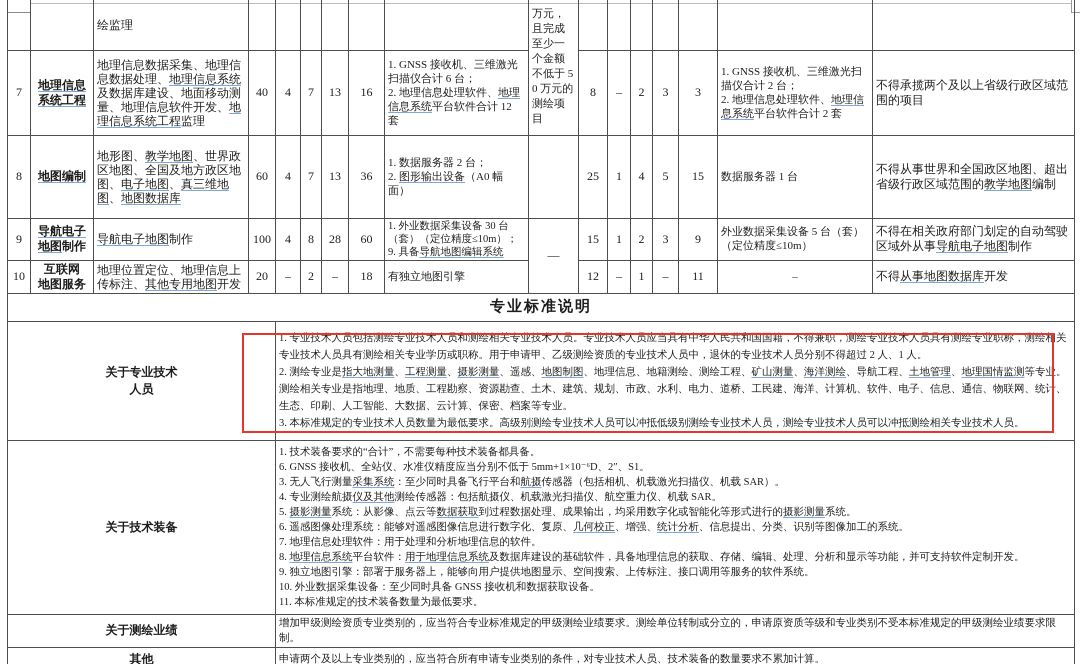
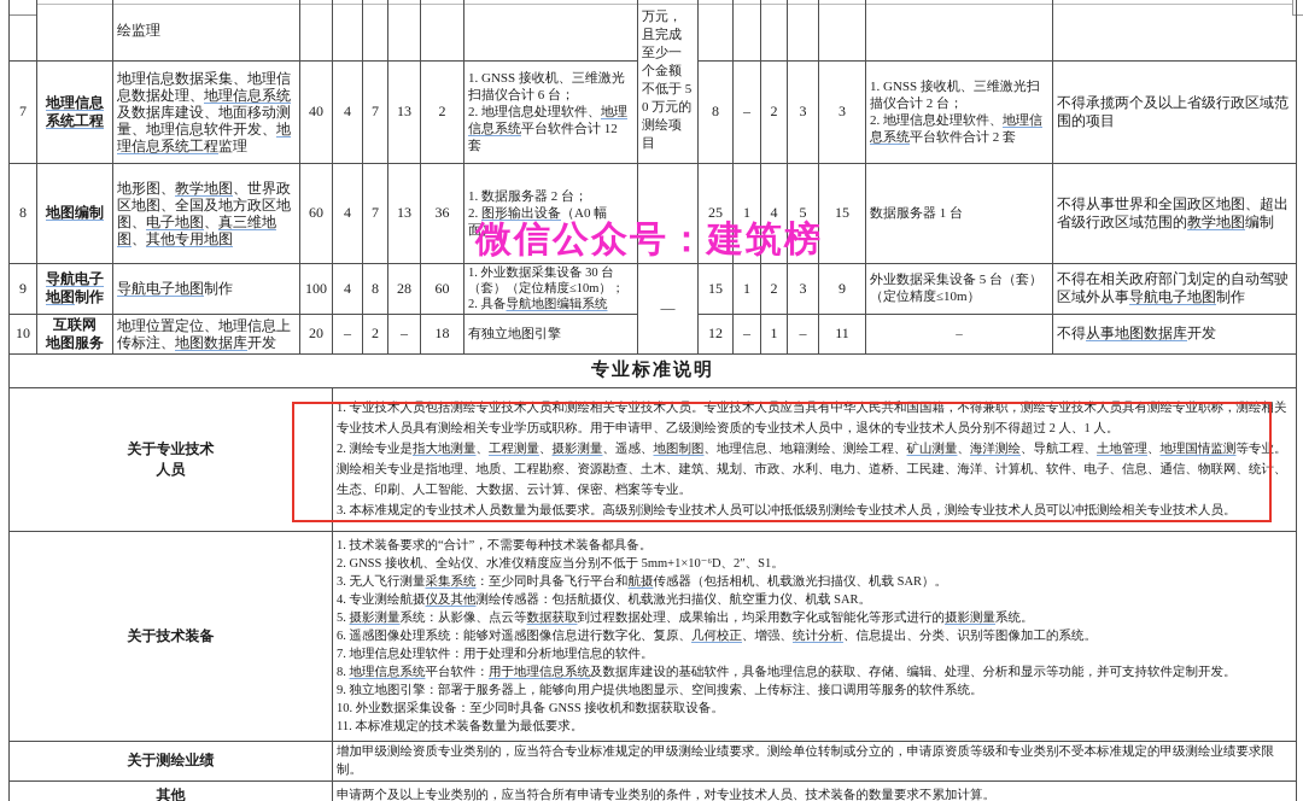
  		绘监理							万元，且完成至少一个金额不低于 50 万元的测绘项目
- 7	地理信息系统工程	地理信息数据采集、地理信息数据处理、地理信息系统及数据库建设、地面移动测量、地理信息软件开发、地理信息系统工程监理	40	4	7	13	16	1. GNSS 接收机、三维激光扫描仪合计 6 台；2. 地理信息处理软件、地理信息系统平台软件合计 12 套	8	–	2	3	3	1. GNSS 接收机、三维激光扫描仪合计 2 台；2. 地理信息处理软件、地理信息系统平台软件合计 2 套	不得承揽两个及以上省级行政区域范围的项目
+ 7	地理信息系统工程	地理信息数据采集、地理信息数据处理、地理信息系统及数据库建设、地面移动测量、地理信息软件开发、地理信息系统工程监理	40	4	7	13	2	1. GNSS 接收机、三维激光扫描仪合计 6 台；2. 地理信息处理软件、地理信息系统平台软件合计 12 套	8	–	2	3	3	1. GNSS 接收机、三维激光扫描仪合计 2 台；2. 地理信息处理软件、地理信息系统平台软件合计 2 套	不得承揽两个及以上省级行政区域范围的项目
- 8	地图编制	地形图、教学地图、世界政区地图、全国及地方政区地图、电子地图、真三维地图、地图数据库	60	4	7	13	36	1. 数据服务器 2 台；2. 图形输出设备（A0 幅面）		25	1	4	5	15	数据服务器 1 台	不得从事世界和全国政区地图、超出省级行政区域范围的教学地图编制
+ 8	地图编制	地形图、教学地图、世界政区地图、全国及地方政区地图、电子地图、真三维地图、其他专用地图	60	4	7	13	36	1. 数据服务器 2 台；2. 图形输出设备（A0 幅面）		25	1	4	5	15	数据服务器 1 台	不得从事世界和全国政区地图、超出省级行政区域范围的教学地图编制
- 9	导航电子地图制作	导航电子地图制作	100	4	8	28	60	1. 外业数据采集设备 30 台（套）（定位精度≤10m）；9. 具备导航地图编辑系统	—	15	1	2	3	9	外业数据采集设备 5 台（套）（定位精度≤10m）	不得在相关政府部门划定的自动驾驶区域外从事导航电子地图制作
+ 9	导航电子地图制作	导航电子地图制作	100	4	8	28	60	1. 外业数据采集设备 30 台（套）（定位精度≤10m）；2. 具备导航地图编辑系统	—	15	1	2	3	9	外业数据采集设备 5 台（套）（定位精度≤10m）	不得在相关政府部门划定的自动驾驶区域外从事导航电子地图制作
- 10	互联网地图服务	地理位置定位、地理信息上传标注、其他专用地图开发	20	–	2	–	18	有独立地图引擎	12	–	1	–	11	–	不得从事地图数据库开发
+ 10	互联网地图服务	地理位置定位、地理信息上传标注、地图数据库开发	20	–	2	–	18	有独立地图引擎	12	–	1	–	11	–	不得从事地图数据库开发
  专业标准说明
  关于专业技术人员	1. 专业技术人员包括测绘专业技术人员和测绘相关专业技术人员。专业技术人员应当具有中华人民共和国国籍，不得兼职，测绘专业技术人员具有测绘专业职称，测绘相关专业技术人员具有测绘相关专业学历或职称。用于申请甲、乙级测绘资质的专业技术人员中，退休的专业技术人员分别不得超过 2 人、1 人。 2. 测绘专业是指大地测量、工程测量、摄影测量、遥感、地图制图、地理信息、地籍测绘、测绘工程、矿山测量、海洋测绘、导航工程、土地管理、地理国情监测等专业。测绘相关专业是指地理、地质、工程勘察、资源勘查、土木、建筑、规划、市政、水利、电力、道桥、工民建、海洋、计算机、软件、电子、信息、通信、物联网、统计、生态、印刷、人工智能、大数据、云计算、保密、档案等专业。 3. 本标准规定的专业技术人员数量为最低要求。高级别测绘专业技术人员可以冲抵低级别测绘专业技术人员，测绘专业技术人员可以冲抵测绘相关专业技术人员。
- 关于技术装备	1. 技术装备要求的“合计”，不需要每种技术装备都具备。 6. GNSS 接收机、全站仪、水准仪精度应当分别不低于 5mm+1×10⁻⁶D、2″、S1。 3. 无人飞行测量采集系统：至少同时具备飞行平台和航摄传感器（包括相机、机载激光扫描仪、机载 SAR）。 4. 专业测绘航摄仪及其他测绘传感器：包括航摄仪、机载激光扫描仪、航空重力仪、机载 SAR。 5. 摄影测量系统：从影像、点云等数据获取到过程数据处理、成果输出，均采用数字化或智能化等形式进行的摄影测量系统。 6. 遥感图像处理系统：能够对遥感图像信息进行数字化、复原、几何校正、增强、统计分析、信息提出、分类、识别等图像加工的系统。 7. 地理信息处理软件：用于处理和分析地理信息的软件。 8. 地理信息系统平台软件：用于地理信息系统及数据库建设的基础软件，具备地理信息的获取、存储、编辑、处理、分析和显示等功能，并可支持软件定制开发。 9. 独立地图引擎：部署于服务器上，能够向用户提供地图显示、空间搜索、上传标注、接口调用等服务的软件系统。 10. 外业数据采集设备：至少同时具备 GNSS 接收机和数据获取设备。 11. 本标准规定的技术装备数量为最低要求。
+ 关于技术装备	1. 技术装备要求的“合计”，不需要每种技术装备都具备。 2. GNSS 接收机、全站仪、水准仪精度应当分别不低于 5mm+1×10⁻⁶D、2″、S1。 3. 无人飞行测量采集系统：至少同时具备飞行平台和航摄传感器（包括相机、机载激光扫描仪、机载 SAR）。 4. 专业测绘航摄仪及其他测绘传感器：包括航摄仪、机载激光扫描仪、航空重力仪、机载 SAR。 5. 摄影测量系统：从影像、点云等数据获取到过程数据处理、成果输出，均采用数字化或智能化等形式进行的摄影测量系统。 6. 遥感图像处理系统：能够对遥感图像信息进行数字化、复原、几何校正、增强、统计分析、信息提出、分类、识别等图像加工的系统。 7. 地理信息处理软件：用于处理和分析地理信息的软件。 8. 地理信息系统平台软件：用于地理信息系统及数据库建设的基础软件，具备地理信息的获取、存储、编辑、处理、分析和显示等功能，并可支持软件定制开发。 9. 独立地图引擎：部署于服务器上，能够向用户提供地图显示、空间搜索、上传标注、接口调用等服务的软件系统。 10. 外业数据采集设备：至少同时具备 GNSS 接收机和数据获取设备。 11. 本标准规定的技术装备数量为最低要求。
  关于测绘业绩	增加甲级测绘资质专业类别的，应当符合专业标准规定的甲级测绘业绩要求。测绘单位转制或分立的，申请原资质等级和专业类别不受本标准规定的甲级测绘业绩要求限制。
  其他	申请两个及以上专业类别的，应当符合所有申请专业类别的条件，对专业技术人员、技术装备的数量要求不累加计算。
+ 微信公众号：建筑榜
